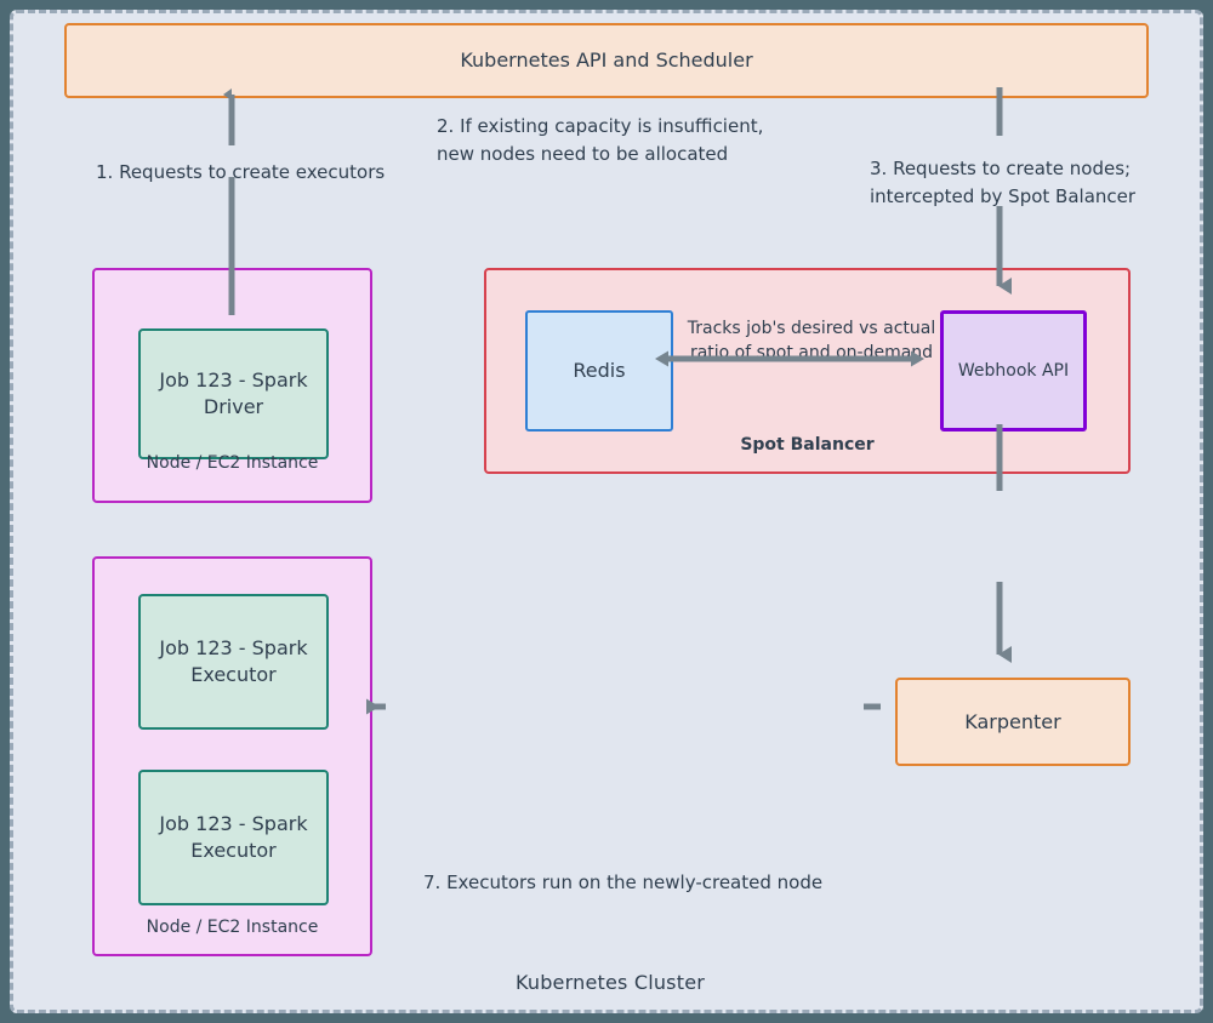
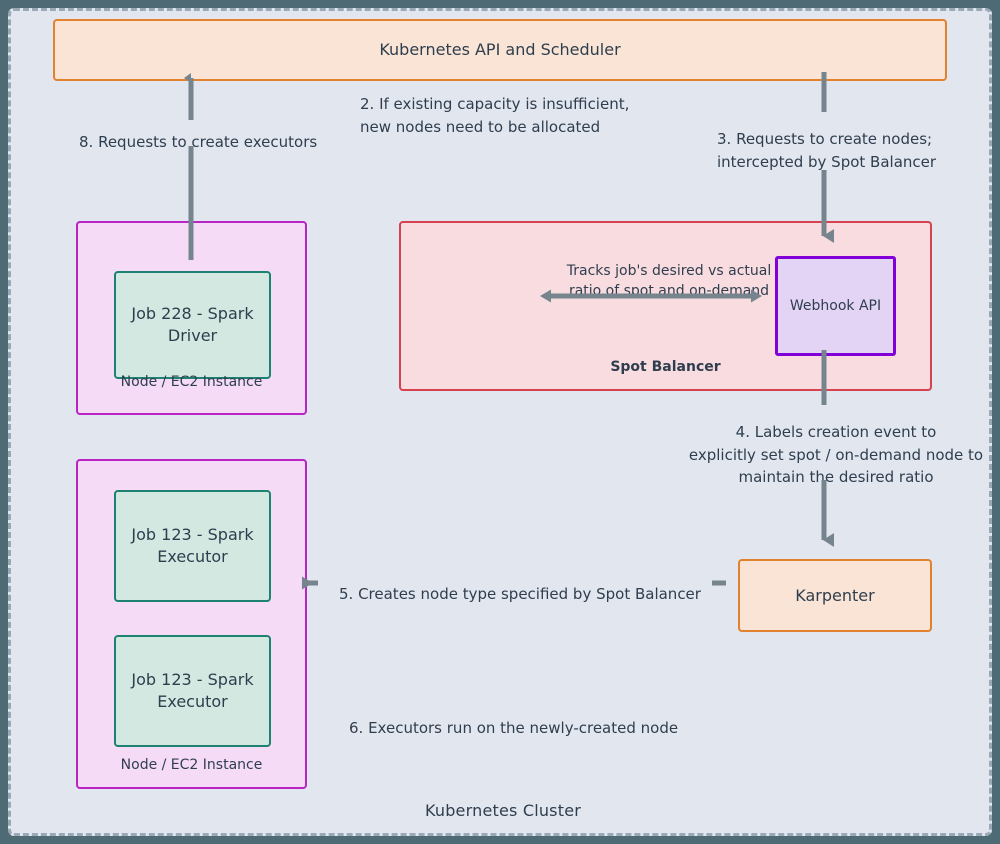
  Kubernetes API and Scheduler
- Job 123 - Spark Driver
+ Job 228 - Spark Driver
  Node / EC2 Instance
  Job 123 - Spark Executor
  Job 123 - Spark Executor
  Node / EC2 Instance
- Redis
  Webhook API
  Tracks job's desired vs actual
  ratio of spot and on-demand
  Spot Balancer
  Karpenter
- 1. Requests to create executors
+ 8. Requests to create executors
  2. If existing capacity is insufficient,
  new nodes need to be allocated
  3. Requests to create nodes;
  intercepted by Spot Balancer
+ 4. Labels creation event to
+ explicitly set spot / on-demand node to
+ maintain the desired ratio
+ 5. Creates node type specified by Spot Balancer
- 7. Executors run on the newly-created node
+ 6. Executors run on the newly-created node
  Kubernetes Cluster
